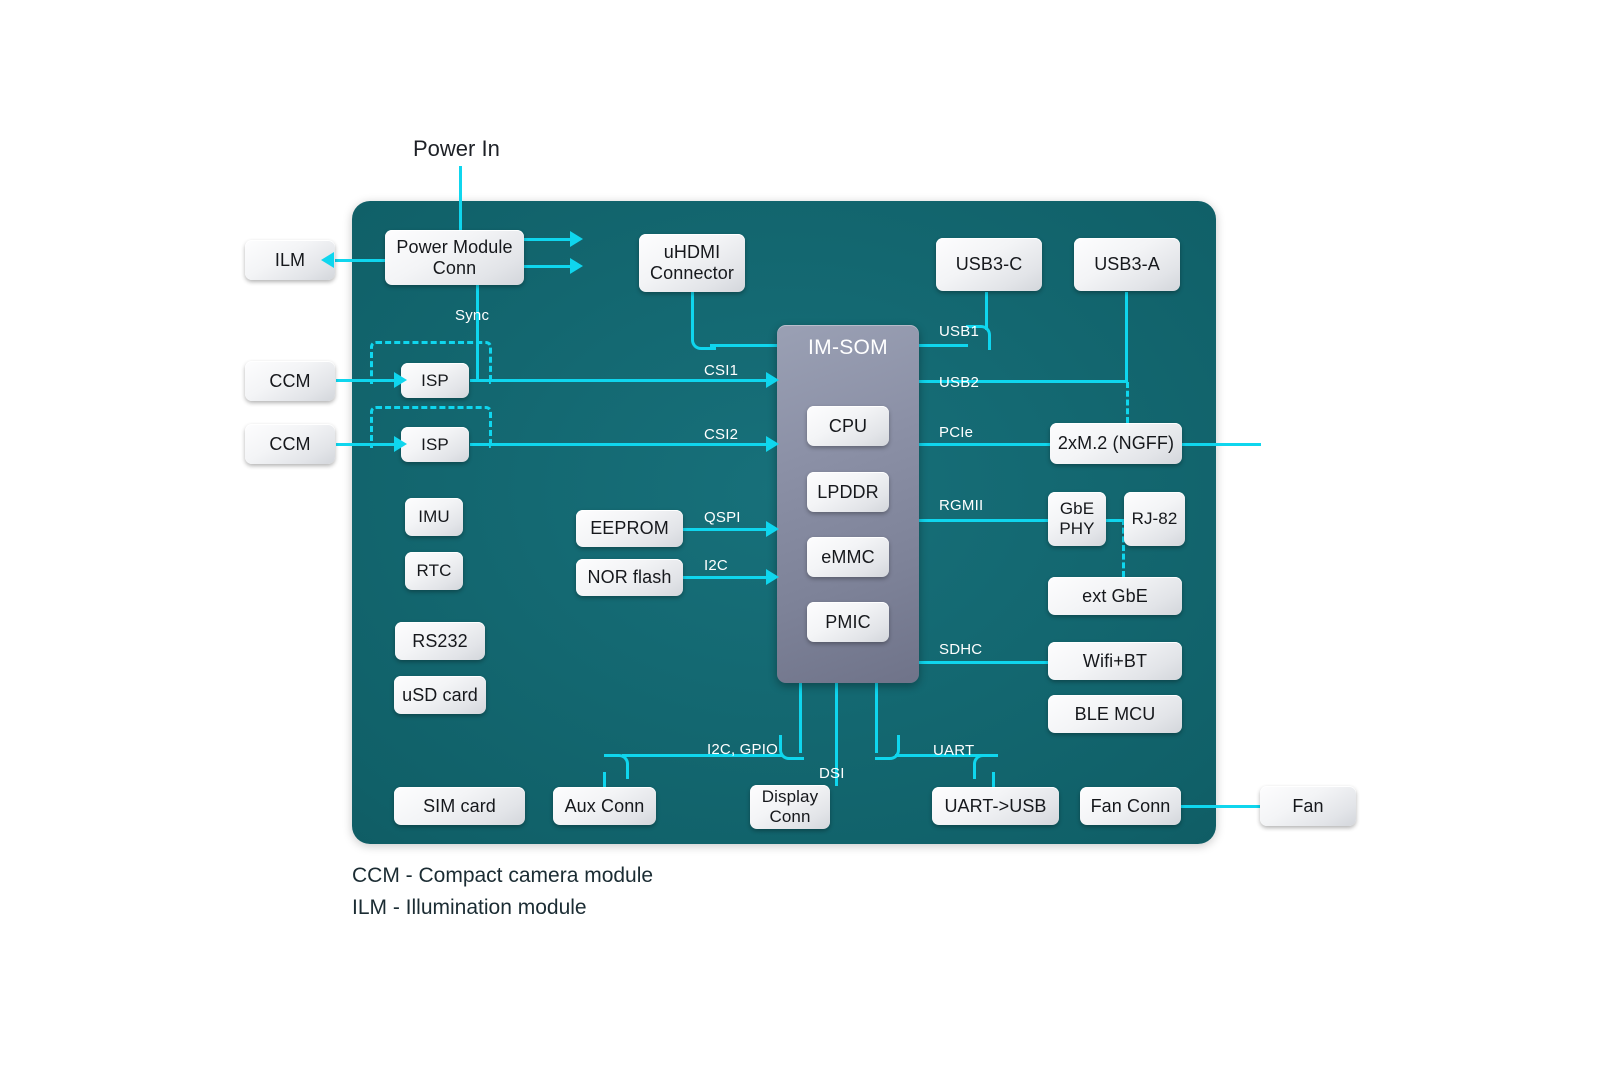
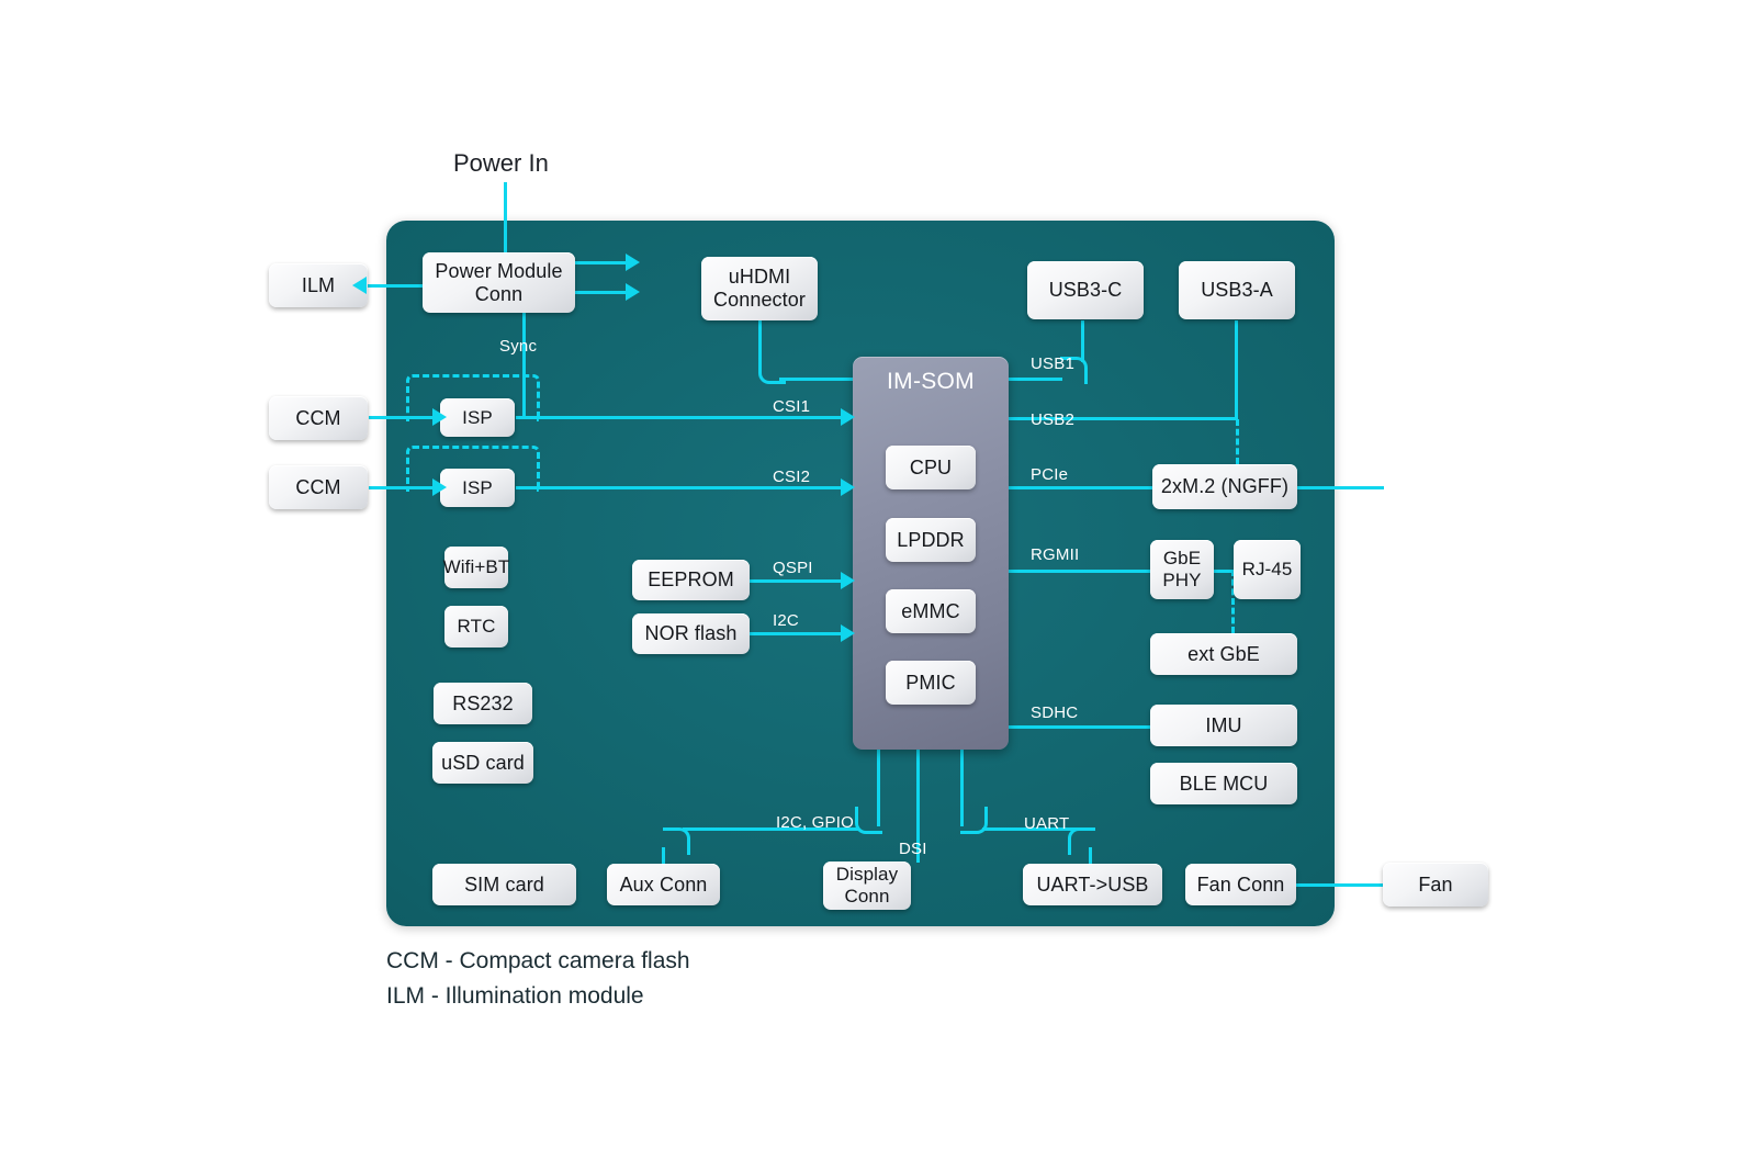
  Power In
  Sync
  CSI1
  CSI2
  QSPI
  I2C
  USB1
  USB2
  PCIe
  RGMII
  SDHC
  I2C, GPIO
  DSI
  UART
  ILM
  CCM
  CCM
  Fan
  Power Module
  Conn
  uHDMI
  Connector
  USB3-C
  USB3-A
  ISP
  ISP
- IMU
+ Wifi+BT
  RTC
  RS232
  uSD card
  EEPROM
  NOR flash
  2xM.2 (NGFF)
  GbE
  PHY
- RJ-82
+ RJ-45
  ext GbE
- Wifi+BT
+ IMU
  BLE MCU
  SIM card
  Aux Conn
  Display
  Conn
  UART->USB
  Fan Conn
  IM-SOM
  CPU
  LPDDR
  eMMC
  PMIC
- CCM - Compact camera module
+ CCM - Compact camera flash
  ILM - Illumination module
